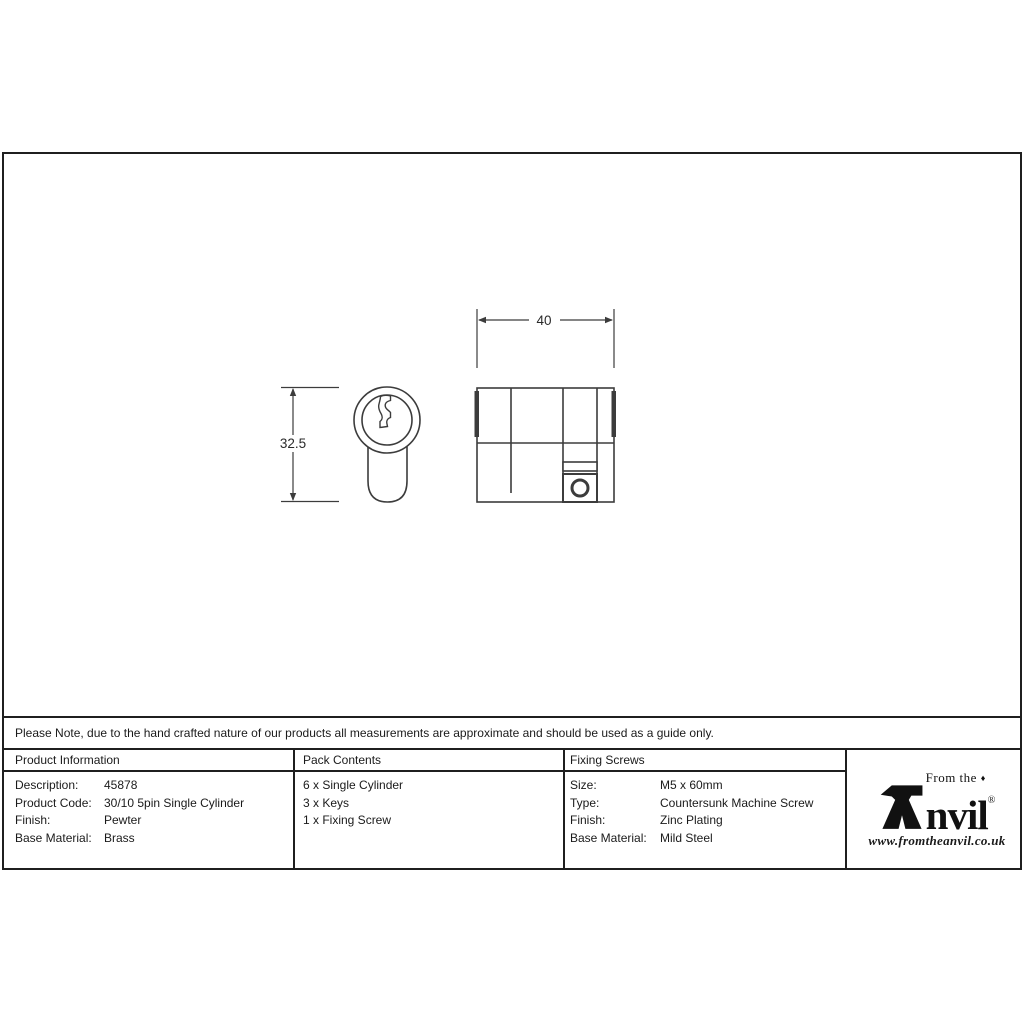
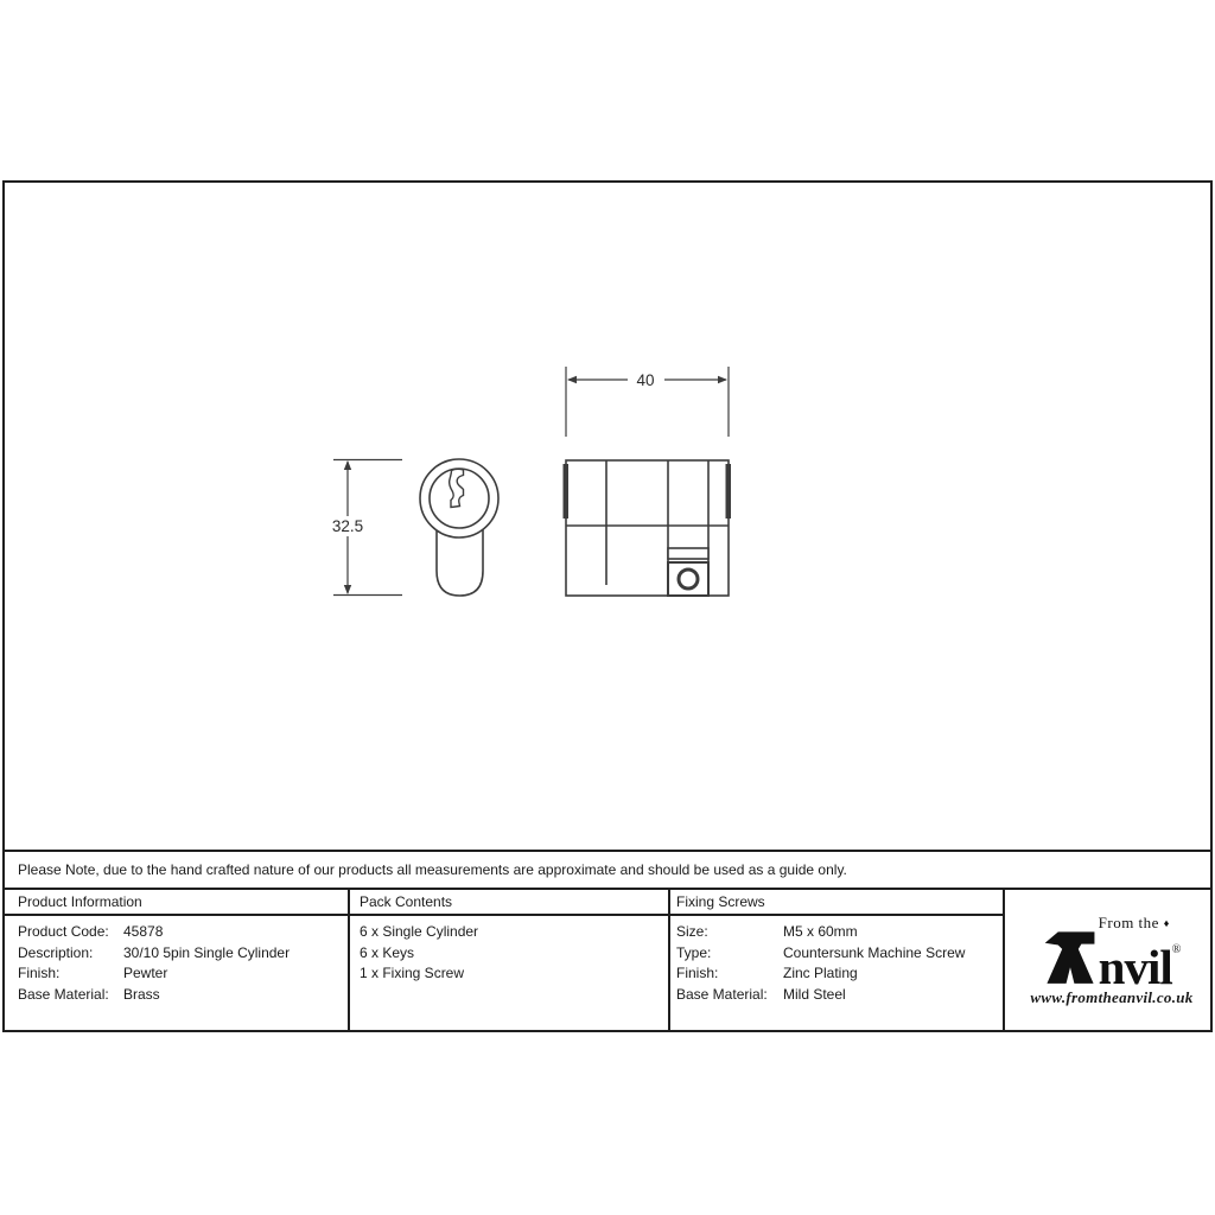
  32.5
  40
  Please Note, due to the hand crafted nature of our products all measurements are approximate and should be used as a guide only.
  Product Information
  Pack Contents
  Fixing Screws
- Description:
+ Product Code:
  45878
- Product Code:
+ Description:
  30/10 5pin Single Cylinder
  Finish:
  Pewter
  Base Material:
  Brass
  6 x Single Cylinder
- 3 x Keys
+ 6 x Keys
  1 x Fixing Screw
  Size:
  M5 x 60mm
  Type:
  Countersunk Machine Screw
  Finish:
  Zinc Plating
  Base Material:
  Mild Steel
  From the ♦
  nvil®
  www.fromtheanvil.co.uk
